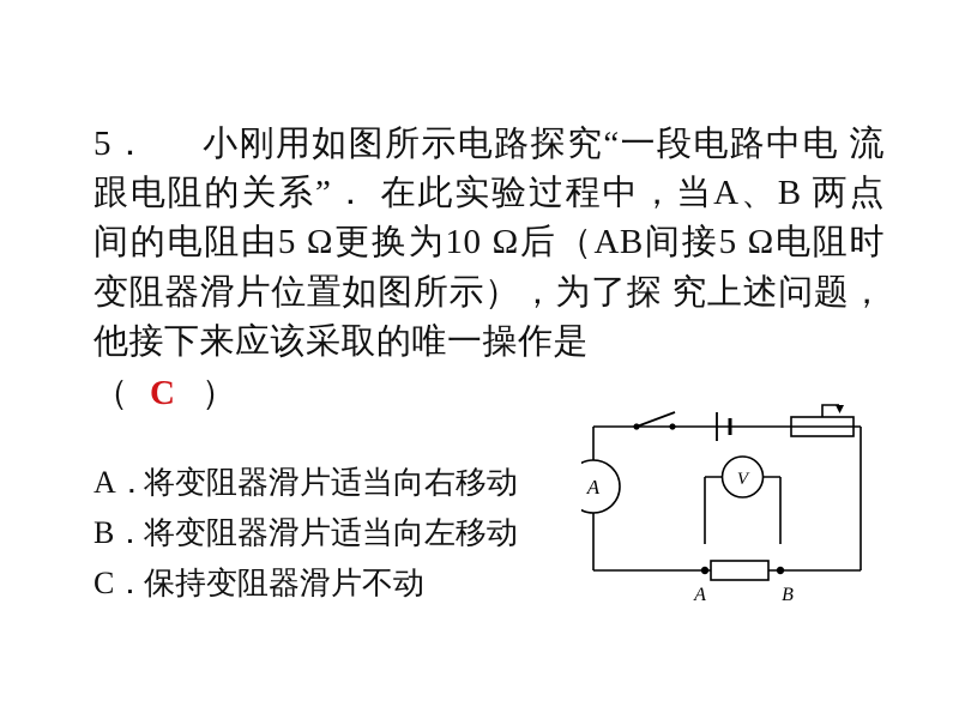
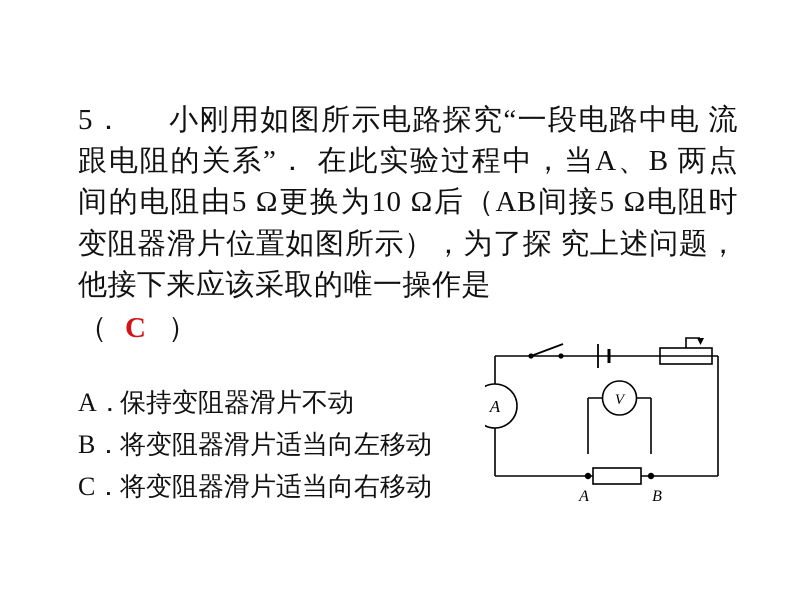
  5． 小刚用如图所示电路探究“一段电路中电 流跟电阻的关系”． 在此实验过程中，当A、B 两点间的电阻由5 Ω更换为10 Ω后（AB间接5 Ω电阻时变阻器滑片位置如图所示），为了探 究上述问题，他接下来应该采取的唯一操作是
  （ C ）
- A．将变阻器滑片适当向右移动
+ A．保持变阻器滑片不动
  B．将变阻器滑片适当向左移动
- C．保持变阻器滑片不动
+ C．将变阻器滑片适当向右移动
  A
  V
  A
  B
